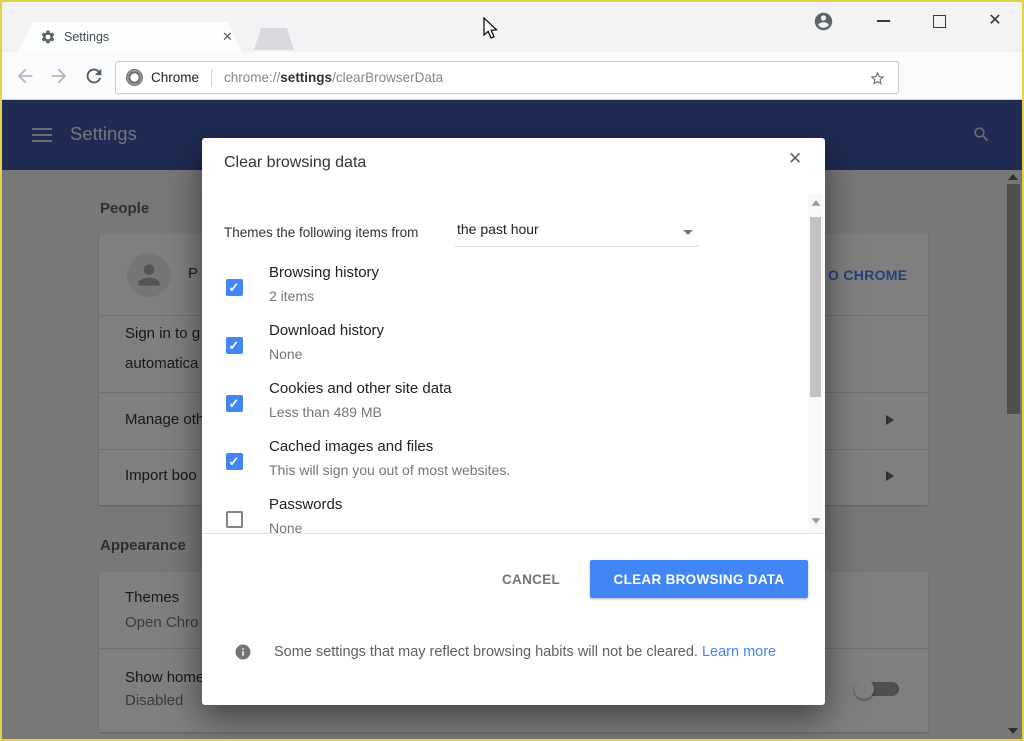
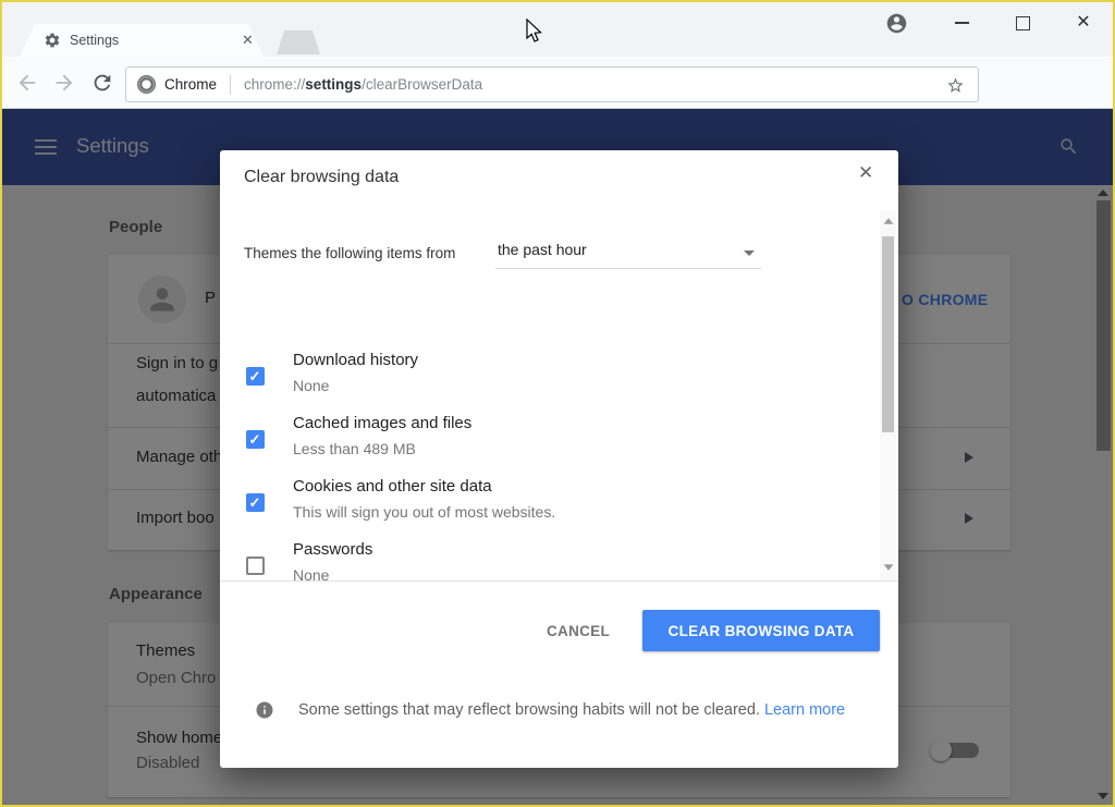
  Settings
  ✕
  ✕
  Chrome
  chrome://settings/clearBrowserData
  Settings
  People
  P
  O CHROME
  Sign in to g
  automatica
  Manage oth
  Import boo
  Appearance
  Themes
  Open Chro
  Show home
  Disabled
  Clear browsing data
  ✕
  Themes the following items from
  the past hour
- Browsing history
- 2 items
  Download history
  None
- Cookies and other site data
+ Cached images and files
  Less than 489 MB
- Cached images and files
+ Cookies and other site data
  This will sign you out of most websites.
  Passwords
  None
  CANCEL
  CLEAR BROWSING DATA
  Some settings that may reflect browsing habits will not be cleared. Learn more
